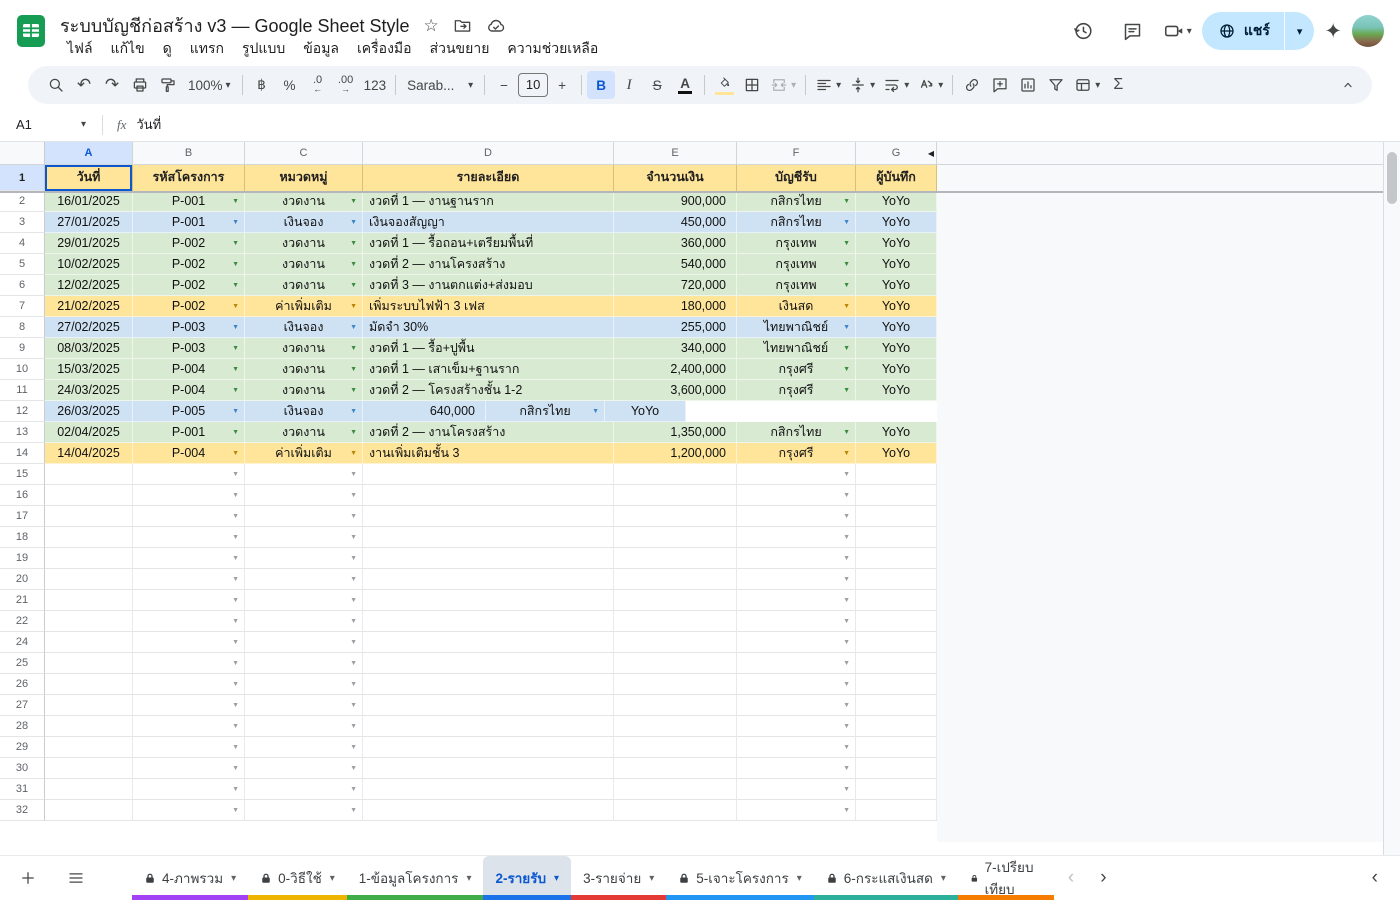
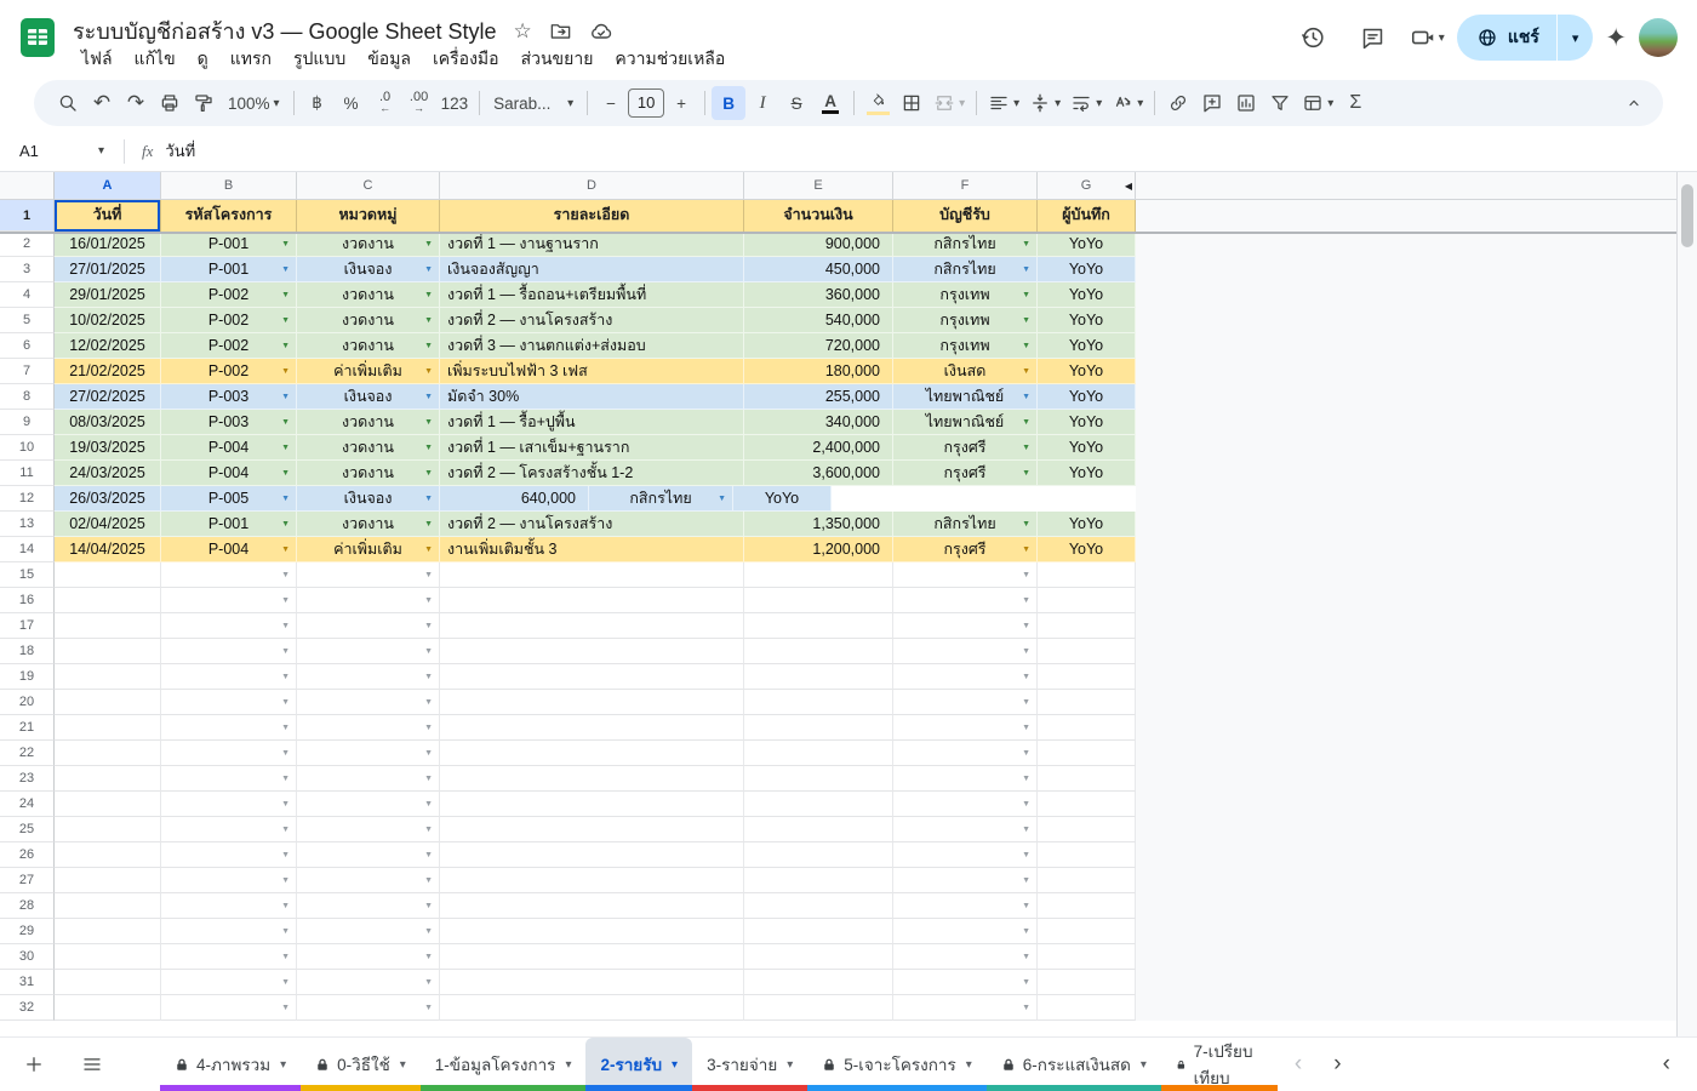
  ระบบบัญชีก่อสร้าง v3 — Google Sheet Style
  ☆
  ไฟล์
  แก้ไข
  ดู
  แทรก
  รูปแบบ
  ข้อมูล
  เครื่องมือ
  ส่วนขยาย
  ความช่วยเหลือ
  ▾
  แชร์
  ▾
  ✦
  ↶
  ↷
  100%
  ▾
  ฿
  %
  .0
  ←
  .00
  →
  123
  Sarab...
  ▾
  −
  10
  +
  B
  I
  S
  A
  ▾
  ▾
  ▾
  ▾
  ▾
  ▾
  Σ
  A1
  ▾
  fx
  วันที่
  A
  B
  C
  D
  E
  F
  G
  ◀
  1
  วันที่
  รหัสโครงการ
  หมวดหมู่
  รายละเอียด
  จำนวนเงิน
  บัญชีรับ
  ผู้บันทึก
  2
  16/01/2025
  P-001
  งวดงาน
  งวดที่ 1 — งานฐานราก
  900,000
  กสิกรไทย
  YoYo
  3
  27/01/2025
  P-001
  เงินจอง
  เงินจองสัญญา
  450,000
  กสิกรไทย
  YoYo
  4
  29/01/2025
  P-002
  งวดงาน
  งวดที่ 1 — รื้อถอน+เตรียมพื้นที่
  360,000
  กรุงเทพ
  YoYo
  5
  10/02/2025
  P-002
  งวดงาน
  งวดที่ 2 — งานโครงสร้าง
  540,000
  กรุงเทพ
  YoYo
  6
  12/02/2025
  P-002
  งวดงาน
  งวดที่ 3 — งานตกแต่ง+ส่งมอบ
  720,000
  กรุงเทพ
  YoYo
  7
  21/02/2025
  P-002
  ค่าเพิ่มเติม
  เพิ่มระบบไฟฟ้า 3 เฟส
  180,000
  เงินสด
  YoYo
  8
  27/02/2025
  P-003
  เงินจอง
  มัดจำ 30%
  255,000
  ไทยพาณิชย์
  YoYo
  9
  08/03/2025
  P-003
  งวดงาน
  งวดที่ 1 — รื้อ+ปูพื้น
  340,000
  ไทยพาณิชย์
  YoYo
  10
- 15/03/2025
+ 19/03/2025
  P-004
  งวดงาน
  งวดที่ 1 — เสาเข็ม+ฐานราก
  2,400,000
  กรุงศรี
  YoYo
  11
  24/03/2025
  P-004
  งวดงาน
  งวดที่ 2 — โครงสร้างชั้น 1-2
  3,600,000
  กรุงศรี
  YoYo
  12
  26/03/2025
  P-005
  เงินจอง
  640,000
  กสิกรไทย
  YoYo
  13
  02/04/2025
  P-001
  งวดงาน
  งวดที่ 2 — งานโครงสร้าง
  1,350,000
  กสิกรไทย
  YoYo
  14
  14/04/2025
  P-004
  ค่าเพิ่มเติม
  งานเพิ่มเติมชั้น 3
  1,200,000
  กรุงศรี
  YoYo
  15
  16
  17
  18
  19
  20
  21
  22
+ 23
  24
  25
  26
  27
  28
  29
  30
  31
  32
  4-ภาพรวม
  ▾
  0-วิธีใช้
  ▾
  1-ข้อมูลโครงการ
  ▾
  2-รายรับ
  ▾
  3-รายจ่าย
  ▾
  5-เจาะโครงการ
  ▾
  6-กระแสเงินสด
  ▾
  7-เปรียบเทียบ
  ‹
  ›
  ‹
